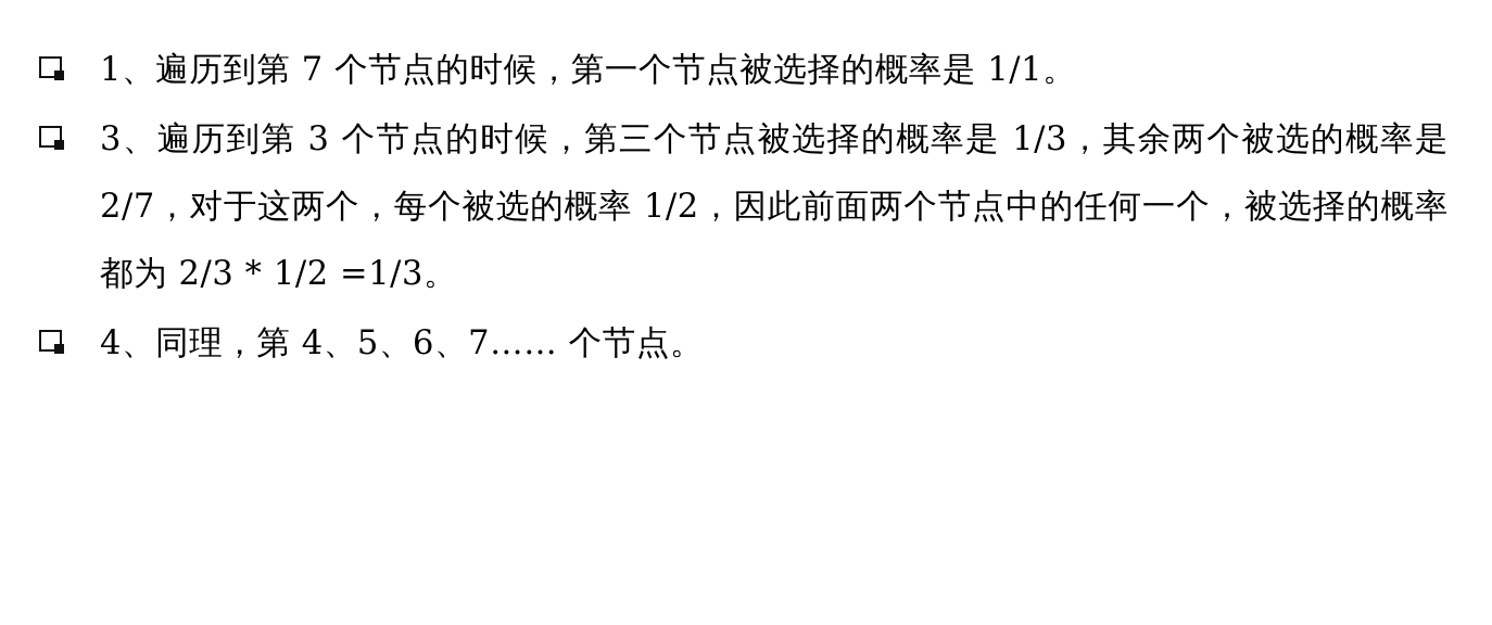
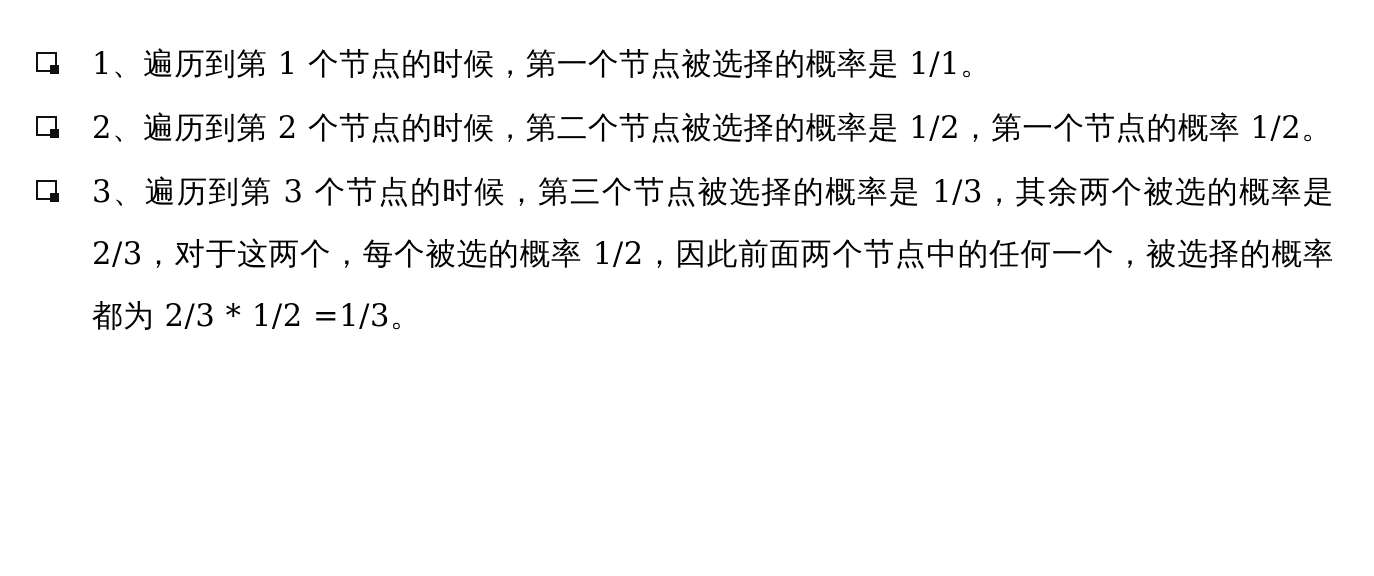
- 1、遍历到第 7 个节点的时候，第一个节点被选择的概率是 1/1。
+ 1、遍历到第 1 个节点的时候，第一个节点被选择的概率是 1/1。
+ 2、遍历到第 2 个节点的时候，第二个节点被选择的概率是 1/2，第一个节点的概率 1/2。
- 3、遍历到第 3 个节点的时候，第三个节点被选择的概率是 1/3，其余两个被选的概率是 2/7，对于这两个，每个被选的概率 1/2，因此前面两个节点中的任何一个，被选择的概率都为 2/3 * 1/2 =1/3。
+ 3、遍历到第 3 个节点的时候，第三个节点被选择的概率是 1/3，其余两个被选的概率是 2/3，对于这两个，每个被选的概率 1/2，因此前面两个节点中的任何一个，被选择的概率都为 2/3 * 1/2 =1/3。
- 4、同理，第 4、5、6、7…… 个节点。
